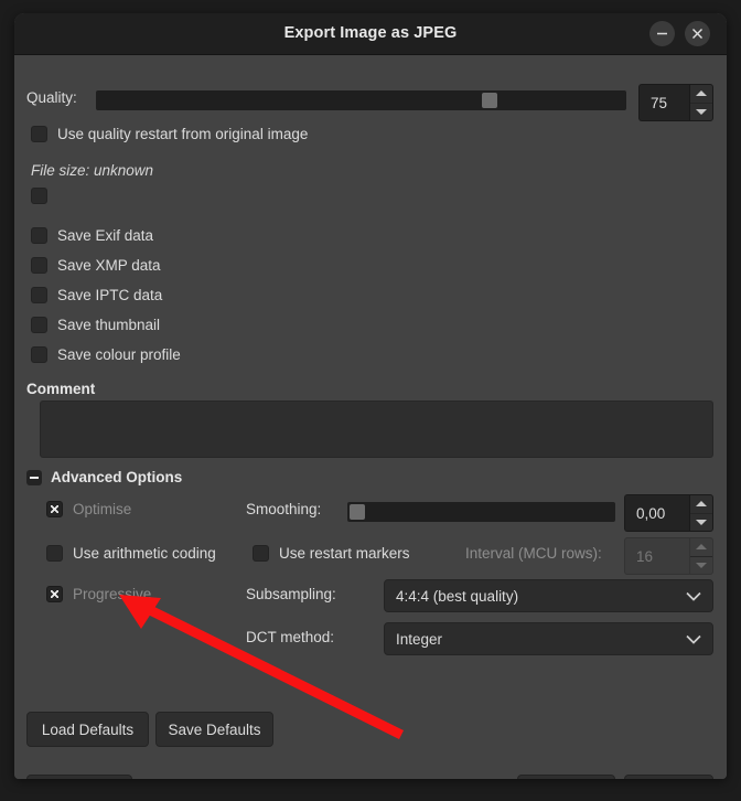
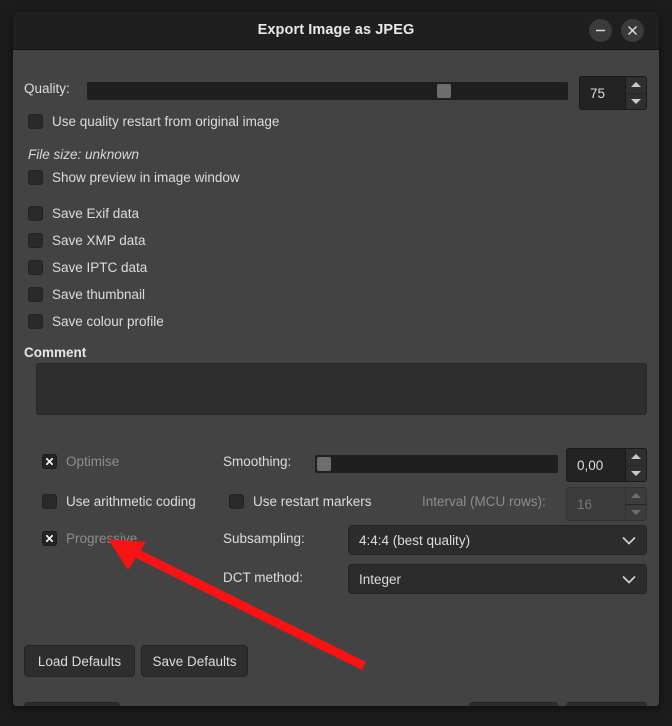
  Export Image as JPEG
  Quality:
  75
  Use quality restart from original image
  File size: unknown
+ Show preview in image window
  Save Exif data
  Save XMP data
  Save IPTC data
  Save thumbnail
  Save colour profile
  Comment
- Advanced Options
  Optimise
  Smoothing:
  0,00
  Use arithmetic coding
  Use restart markers
  Interval (MCU rows):
  16
  Progressive
  Subsampling:
  4:4:4 (best quality)
  DCT method:
  Integer
  Load Defaults
  Save Defaults
